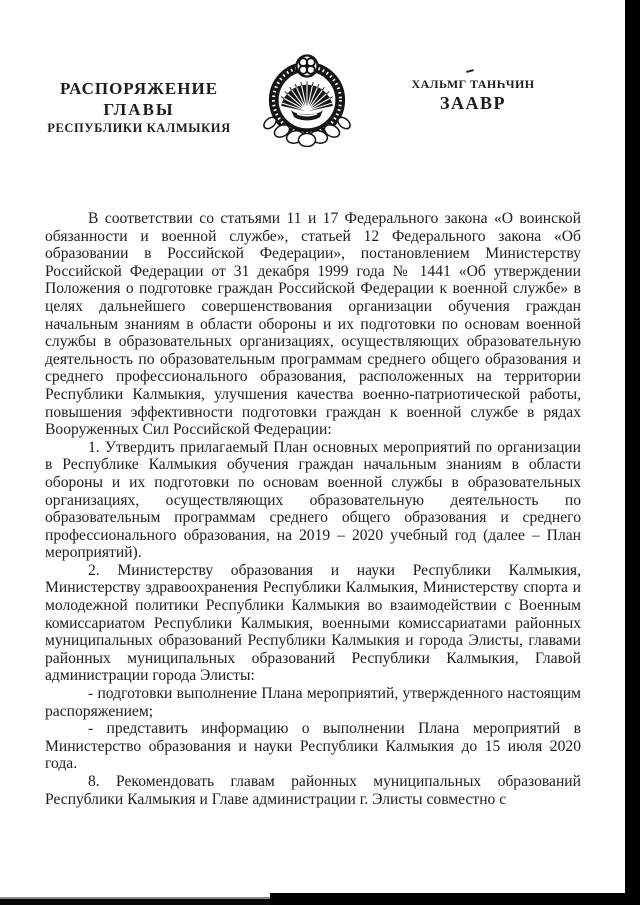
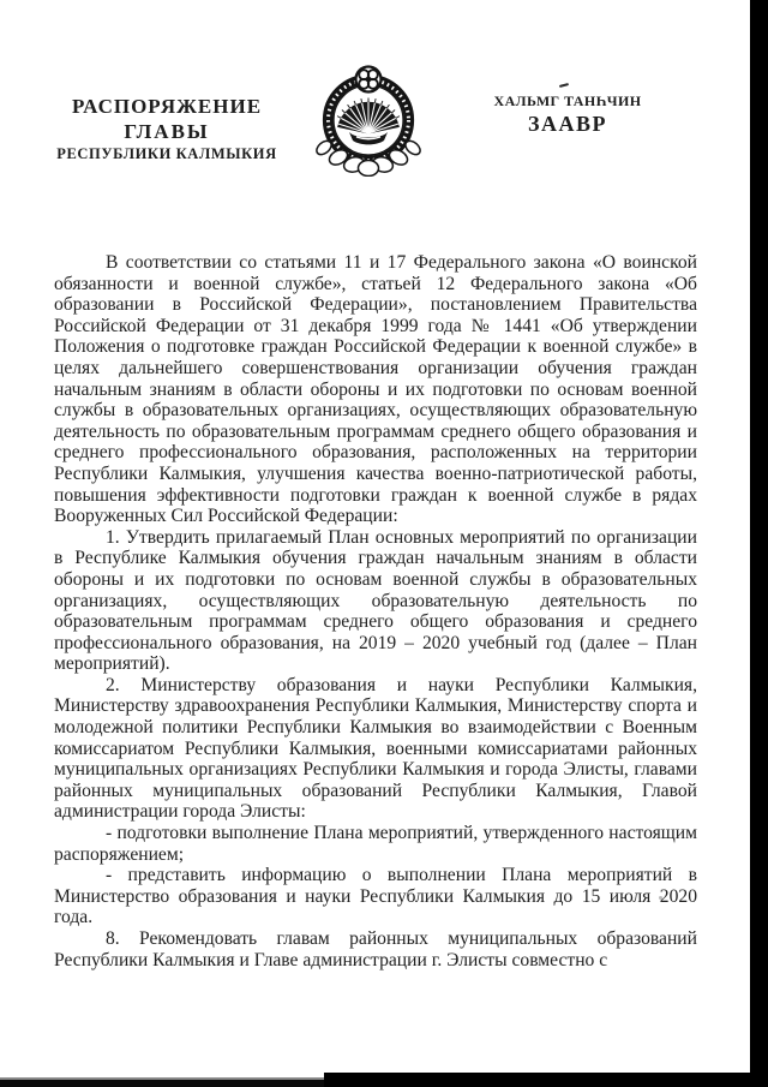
  РАСПОРЯЖЕНИЕ
  ГЛАВЫ
  РЕСПУБЛИКИ КАЛМЫКИЯ
  ХАЛЬМГ ТАНҺЧИН
  ЗААВР
- В соответствии со статьями 11 и 17 Федерального закона «О воинской обязанности и военной службе», статьей 12 Федерального закона «Об образовании в Российской Федерации», постановлением Министерству Российской Федерации от 31 декабря 1999 года № 1441 «Об утверждении Положения о подготовке граждан Российской Федерации к военной службе» в целях дальнейшего совершенствования организации обучения граждан начальным знаниям в области обороны и их подготовки по основам военной службы в образовательных организациях, осуществляющих образовательную деятельность по образовательным программам среднего общего образования и среднего профессионального образования, расположенных на территории Республики Калмыкия, улучшения качества военно-патриотической работы, повышения эффективности подготовки граждан к военной службе в рядах Вооруженных Сил Российской Федерации:
+ В соответствии со статьями 11 и 17 Федерального закона «О воинской обязанности и военной службе», статьей 12 Федерального закона «Об образовании в Российской Федерации», постановлением Правительства Российской Федерации от 31 декабря 1999 года № 1441 «Об утверждении Положения о подготовке граждан Российской Федерации к военной службе» в целях дальнейшего совершенствования организации обучения граждан начальным знаниям в области обороны и их подготовки по основам военной службы в образовательных организациях, осуществляющих образовательную деятельность по образовательным программам среднего общего образования и среднего профессионального образования, расположенных на территории Республики Калмыкия, улучшения качества военно-патриотической работы, повышения эффективности подготовки граждан к военной службе в рядах Вооруженных Сил Российской Федерации:
  1. Утвердить прилагаемый План основных мероприятий по организации в Республике Калмыкия обучения граждан начальным знаниям в области обороны и их подготовки по основам военной службы в образовательных организациях, осуществляющих образовательную деятельность по образовательным программам среднего общего образования и среднего профессионального образования, на 2019 – 2020 учебный год (далее – План мероприятий).
- 2. Министерству образования и науки Республики Калмыкия, Министерству здравоохранения Республики Калмыкия, Министерству спорта и молодежной политики Республики Калмыкия во взаимодействии с Военным комиссариатом Республики Калмыкия, военными комиссариатами районных муниципальных образований Республики Калмыкия и города Элисты, главами районных муниципальных образований Республики Калмыкия, Главой администрации города Элисты:
+ 2. Министерству образования и науки Республики Калмыкия, Министерству здравоохранения Республики Калмыкия, Министерству спорта и молодежной политики Республики Калмыкия во взаимодействии с Военным комиссариатом Республики Калмыкия, военными комиссариатами районных муниципальных организациях Республики Калмыкия и города Элисты, главами районных муниципальных образований Республики Калмыкия, Главой администрации города Элисты:
  - подготовки выполнение Плана мероприятий, утвержденного настоящим распоряжением;
  - представить информацию о выполнении Плана мероприятий в Министерство образования и науки Республики Калмыкия до 15 июля 2020 года.
  8. Рекомендовать главам районных муниципальных образований Республики Калмыкия и Главе администрации г. Элисты совместно с
